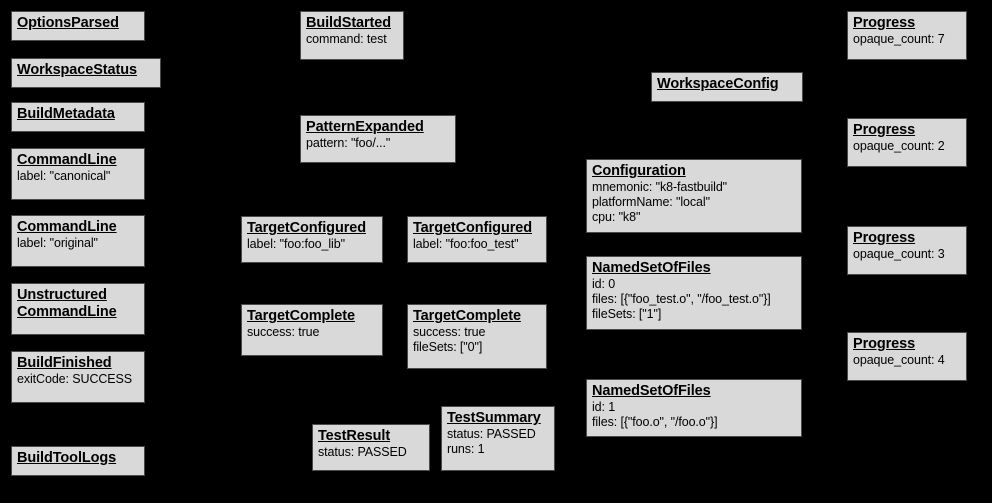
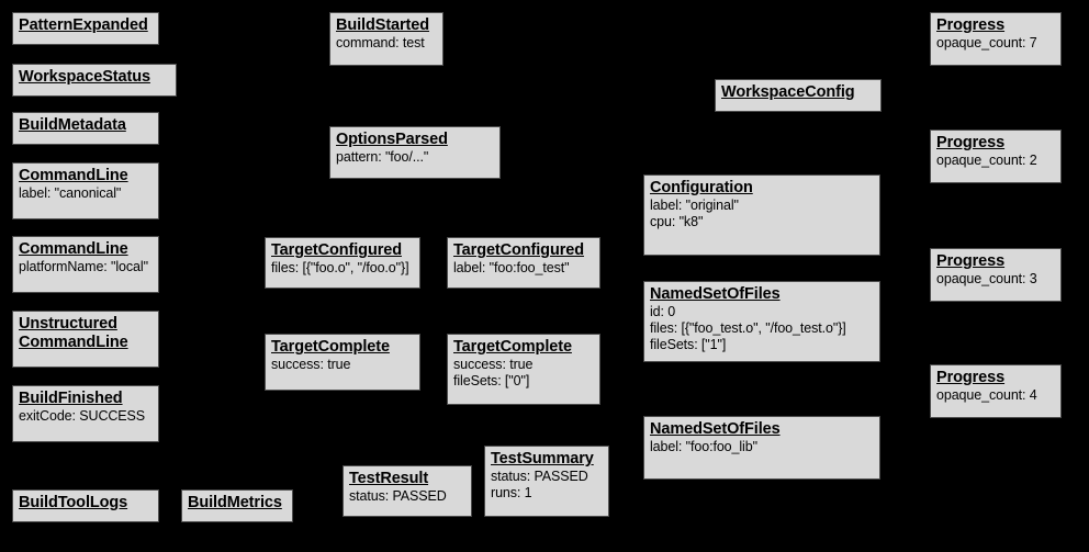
- OptionsParsed
+ PatternExpanded
  BuildStarted
  command: test
  Progress
  opaque_count: 7
  WorkspaceStatus
  WorkspaceConfig
  BuildMetadata
- PatternExpanded
+ OptionsParsed
  pattern: "foo/..."
  Progress
  opaque_count: 2
  CommandLine
  label: "canonical"
  Configuration
- mnemonic: "k8-fastbuild"
- platformName: "local"
+ label: "original"
  cpu: "k8"
  TargetConfigured
- label: "foo:foo_lib"
+ files: [{"foo.o", "/foo.o"}]
  TargetConfigured
  label: "foo:foo_test"
  CommandLine
- label: "original"
+ platformName: "local"
  Progress
  opaque_count: 3
  NamedSetOfFiles
  id: 0
  files: [{"foo_test.o", "/foo_test.o"}]
  fileSets: ["1"]
  Unstructured CommandLine
  TargetComplete
  success: true
  TargetComplete
  success: true
  fileSets: ["0"]
  Progress
  opaque_count: 4
  BuildFinished
  exitCode: SUCCESS
  NamedSetOfFiles
- id: 1
- files: [{"foo.o", "/foo.o"}]
+ label: "foo:foo_lib"
  TestSummary
  status: PASSED
  runs: 1
  TestResult
  status: PASSED
  BuildToolLogs
+ BuildMetrics
